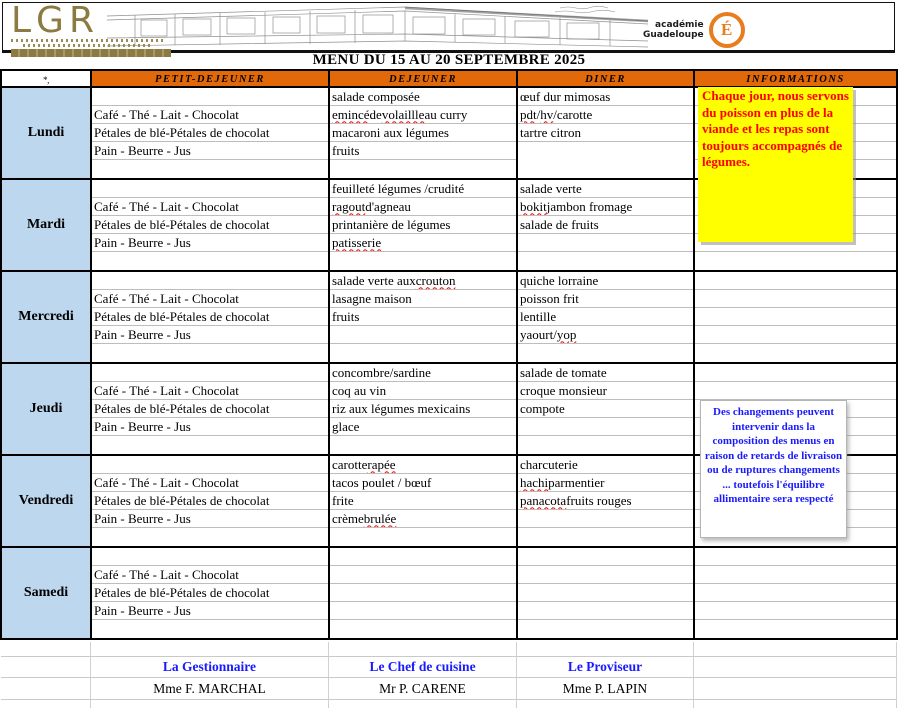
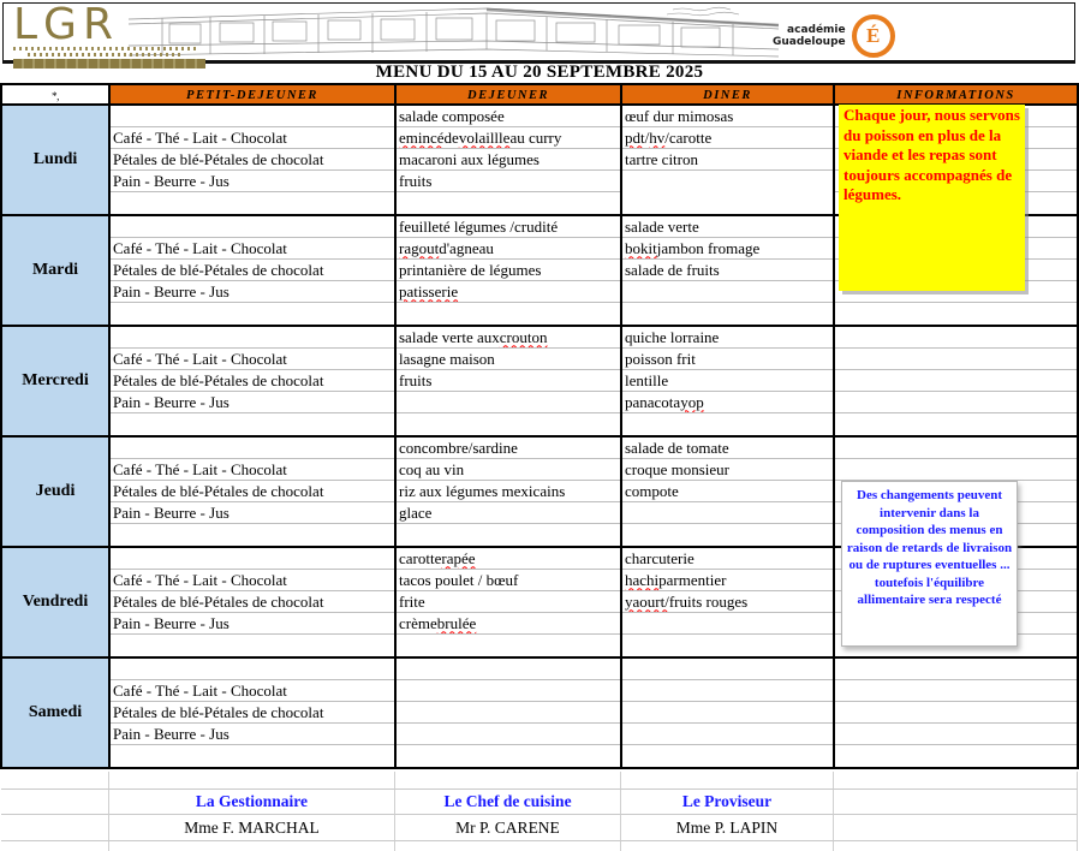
  LGR
  académie
  Guadeloupe
  É
  MENU DU 15 AU 20 SEPTEMBRE 2025
  *,
  PETIT-DEJEUNER
  DEJEUNER
  DINER
  INFORMATIONS
  Lundi
  Café - Thé - Lait - Chocolat
  Pétales de blé-Pétales de chocolat
  Pain - Beurre - Jus
  salade composée
  emincé
  de
  volaillle
  au curry
  macaroni aux légumes
  fruits
  œuf dur mimosas
  pdt
  /
  hv
  /carotte
  tartre citron
  Mardi
  Café - Thé - Lait - Chocolat
  Pétales de blé-Pétales de chocolat
  Pain - Beurre - Jus
  feuilleté légumes /crudité
  ragout
  d'agneau
  printanière de légumes
  patisserie
  salade verte
  bokit
  jambon fromage
  salade de fruits
  Mercredi
  Café - Thé - Lait - Chocolat
  Pétales de blé-Pétales de chocolat
  Pain - Beurre - Jus
  salade verte aux
  crouton
  lasagne maison
  fruits
  quiche lorraine
  poisson frit
  lentille
- yaourt/
+ panacota
  yop
  Jeudi
  Café - Thé - Lait - Chocolat
  Pétales de blé-Pétales de chocolat
  Pain - Beurre - Jus
  concombre/sardine
  coq au vin
  riz aux légumes mexicains
  glace
  salade de tomate
  croque monsieur
  compote
  Vendredi
  Café - Thé - Lait - Chocolat
  Pétales de blé-Pétales de chocolat
  Pain - Beurre - Jus
  carotte
  rapée
  tacos poulet / bœuf
  frite
  crème
  brulée
  charcuterie
  hachi
  parmentier
- panacota
+ yaourt/
  fruits rouges
  Samedi
  Café - Thé - Lait - Chocolat
  Pétales de blé-Pétales de chocolat
  Pain - Beurre - Jus
  Chaque jour, nous servons du poisson en plus de la viande et les repas sont toujours accompagnés de légumes.
- Des changements peuvent intervenir dans la composition des menus en raison de retards de livraison ou de ruptures changements ... toutefois l'équilibre allimentaire sera respecté
+ Des changements peuvent intervenir dans la composition des menus en raison de retards de livraison ou de ruptures eventuelles ... toutefois l'équilibre allimentaire sera respecté
  La Gestionnaire
  Le Chef de cuisine
  Le Proviseur
  Mme F. MARCHAL
  Mr P. CARENE
  Mme P. LAPIN
